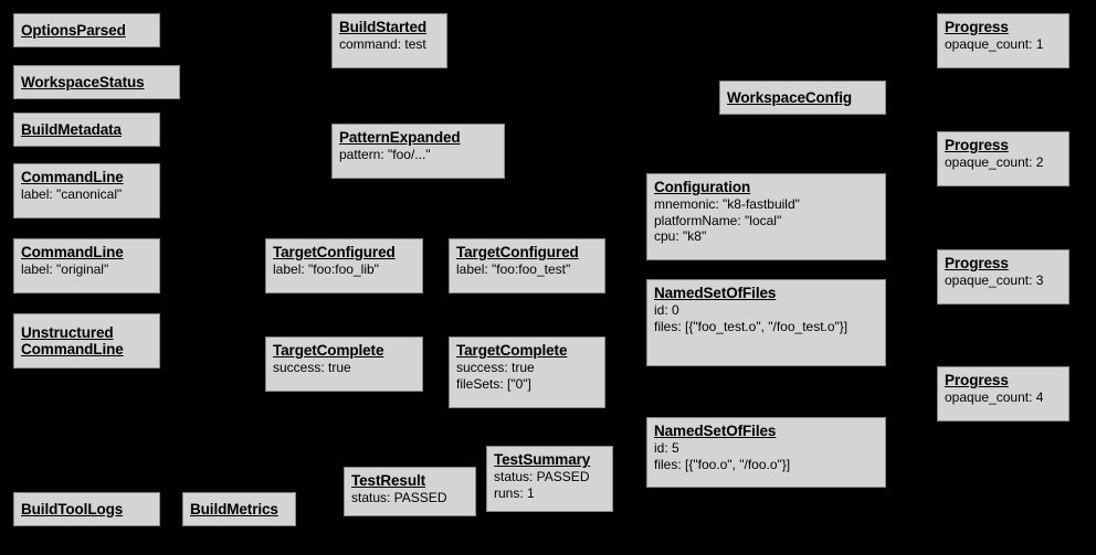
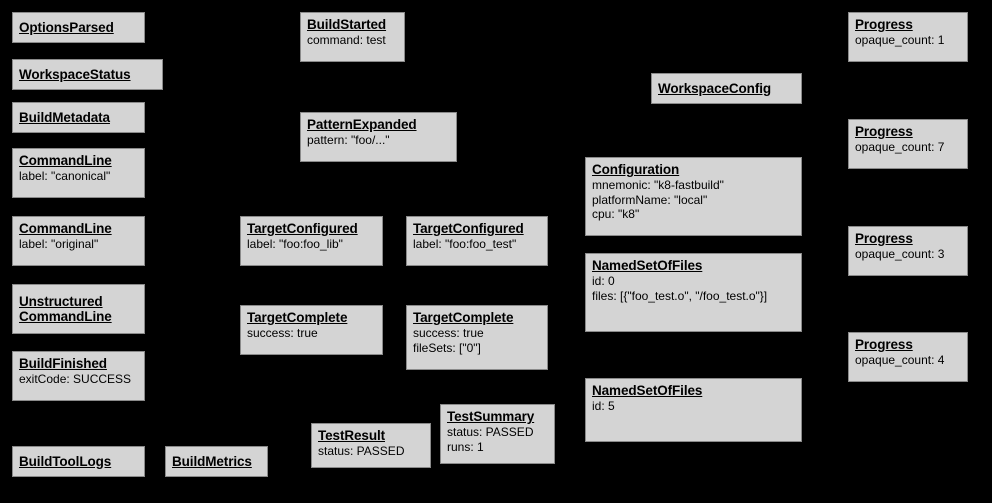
  OptionsParsed
  BuildStarted
  command: test
  Progress
  opaque_count: 1
  WorkspaceStatus
  WorkspaceConfig
  BuildMetadata
  PatternExpanded
  pattern: "foo/..."
  Progress
- opaque_count: 2
+ opaque_count: 7
  CommandLine
  label: "canonical"
  Configuration
  mnemonic: "k8-fastbuild"
  platformName: "local"
  cpu: "k8"
  TargetConfigured
  label: "foo:foo_lib"
  TargetConfigured
  label: "foo:foo_test"
  CommandLine
  label: "original"
  Progress
  opaque_count: 3
  NamedSetOfFiles
  id: 0
  files: [{"foo_test.o", "/foo_test.o"}]
  Unstructured CommandLine
  TargetComplete
  success: true
  TargetComplete
  success: true
  fileSets: ["0"]
  Progress
  opaque_count: 4
+ BuildFinished
+ exitCode: SUCCESS
  NamedSetOfFiles
  id: 5
- files: [{"foo.o", "/foo.o"}]
  TestSummary
  status: PASSED
  runs: 1
  TestResult
  status: PASSED
  BuildToolLogs
  BuildMetrics
